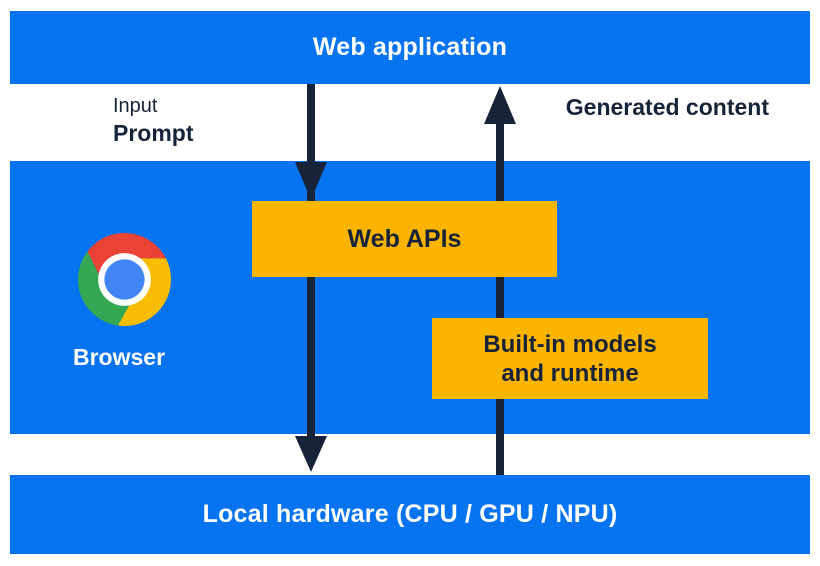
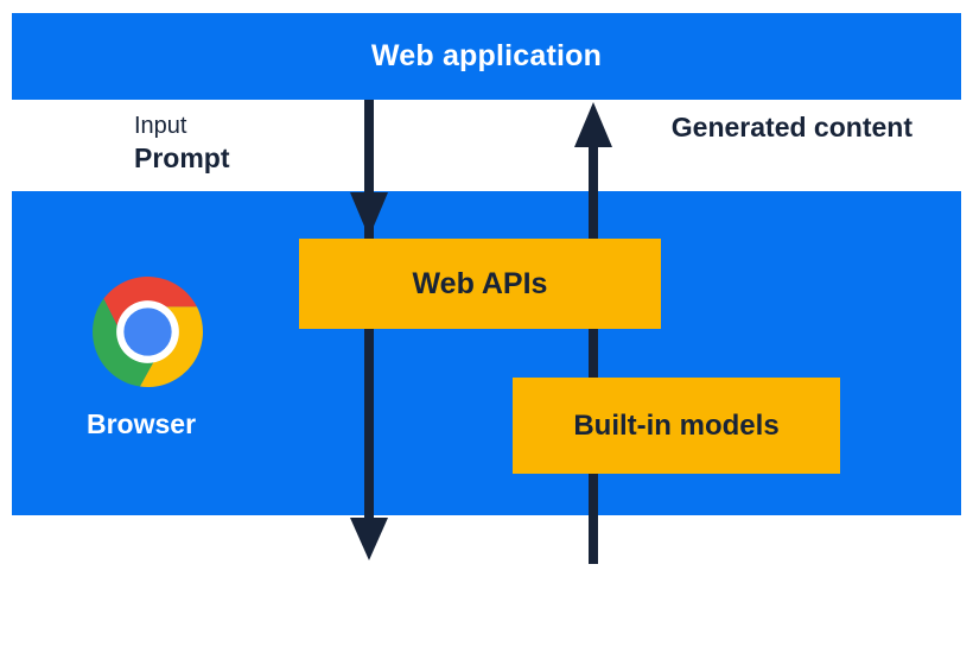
  Web application
  Input
  Prompt
  Generated content
  Browser
  Web APIs
  Built-in models
- and runtime
- Local hardware (CPU / GPU / NPU)
